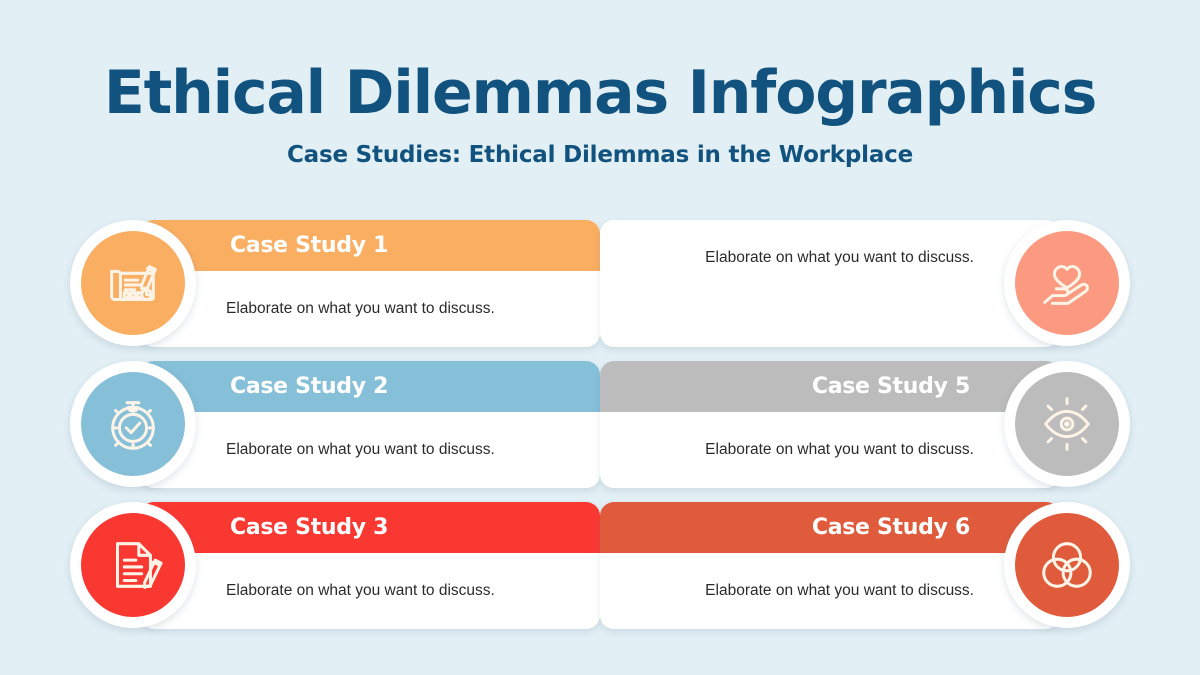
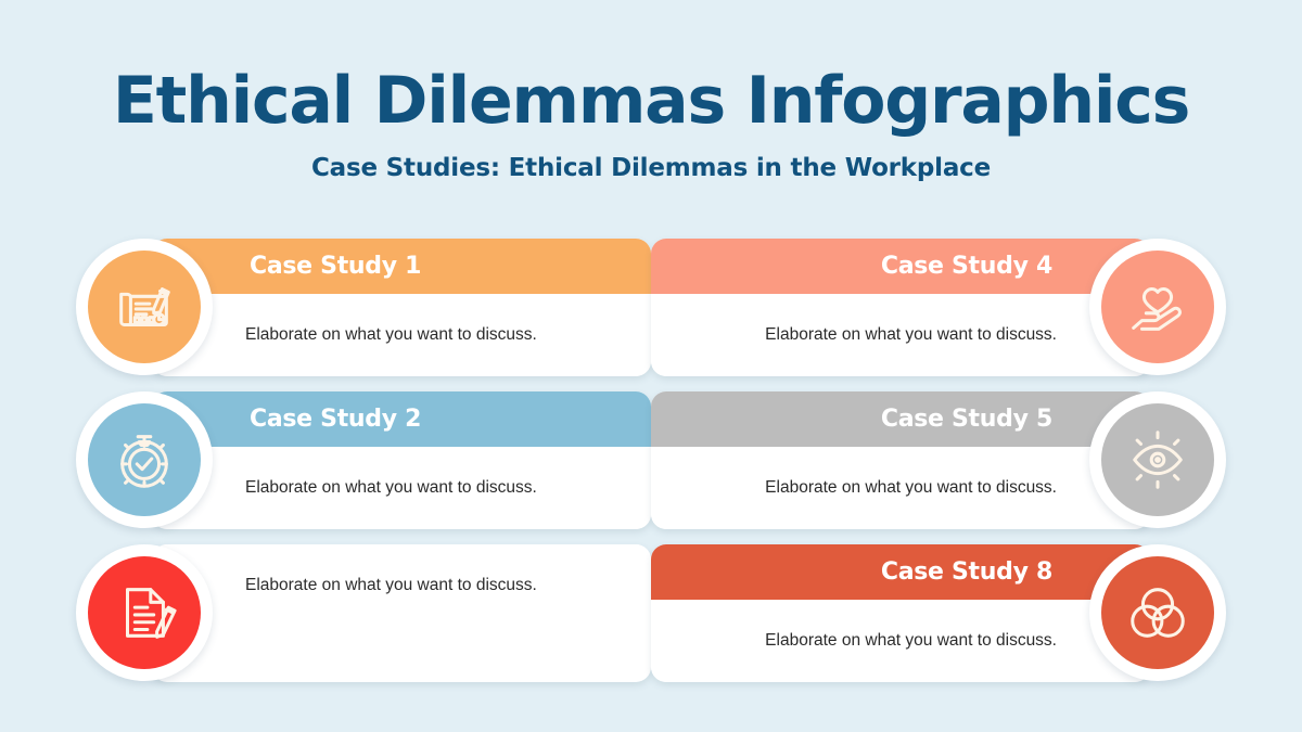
  Ethical Dilemmas Infographics
  Case Studies: Ethical Dilemmas in the Workplace
  Case Study 1
  Elaborate on what you want to discuss.
  Case Study 2
  Elaborate on what you want to discuss.
- Case Study 3
  Elaborate on what you want to discuss.
+ Case Study 4
  Elaborate on what you want to discuss.
  Case Study 5
  Elaborate on what you want to discuss.
- Case Study 6
+ Case Study 8
  Elaborate on what you want to discuss.
